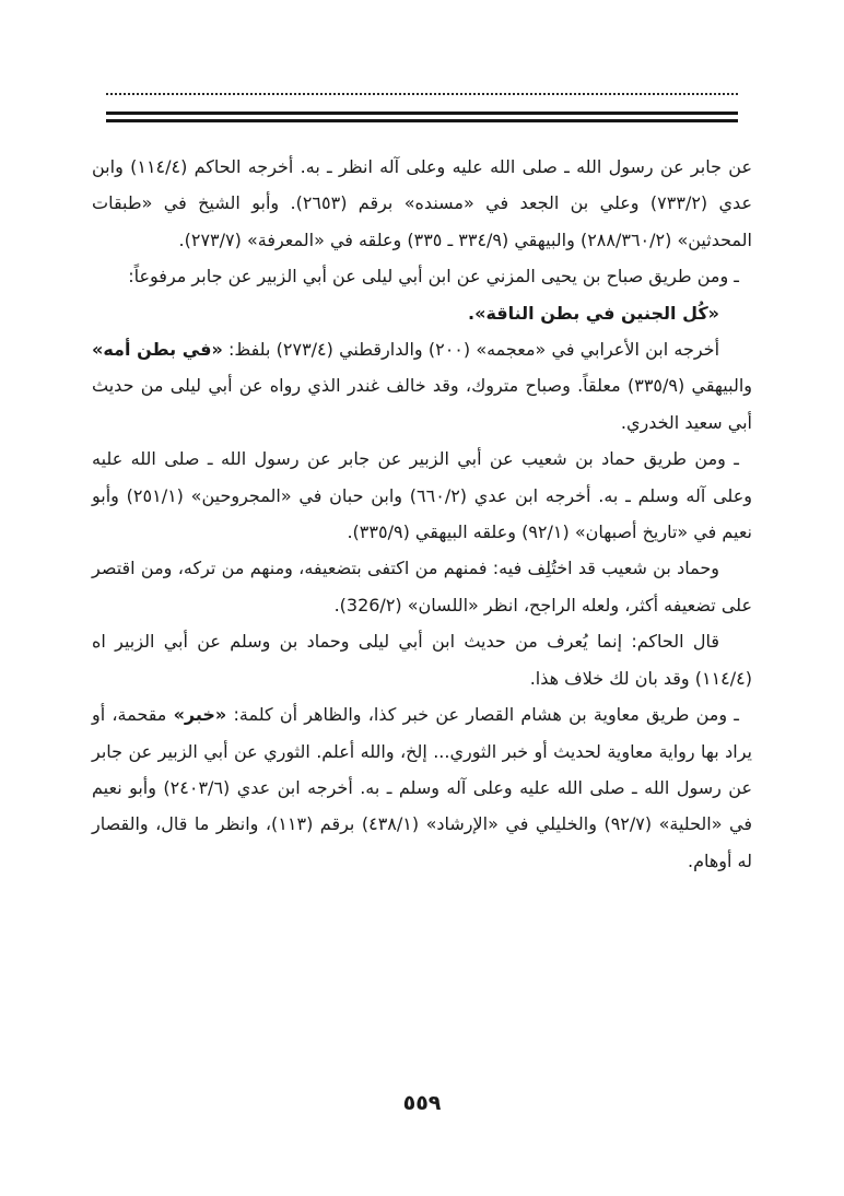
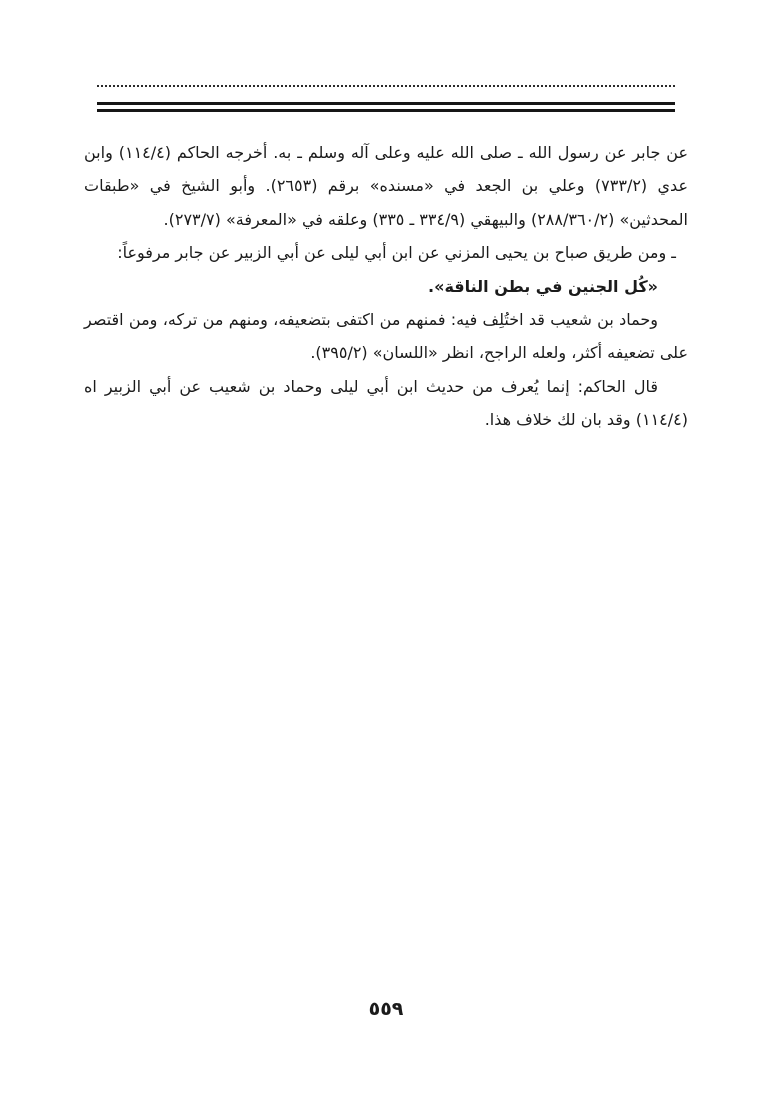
- عن جابر عن رسول الله ـ صلى الله عليه وعلى آله انظر ـ به. أخرجه الحاكم (١١٤/٤) وابن عدي (٧٣٣/٢) وعلي بن الجعد في «مسنده» برقم (٢٦٥٣). وأبو الشيخ في «طبقات المحدثين» (٢٨٨/٣٦٠/٢) والبيهقي (٣٣٤/٩ ـ ٣٣٥) وعلقه في «المعرفة» (٢٧٣/٧).
+ عن جابر عن رسول الله ـ صلى الله عليه وعلى آله وسلم ـ به. أخرجه الحاكم (١١٤/٤) وابن عدي (٧٣٣/٢) وعلي بن الجعد في «مسنده» برقم (٢٦٥٣). وأبو الشيخ في «طبقات المحدثين» (٢٨٨/٣٦٠/٢) والبيهقي (٣٣٤/٩ ـ ٣٣٥) وعلقه في «المعرفة» (٢٧٣/٧).
  ـ ومن طريق صباح بن يحيى المزني عن ابن أبي ليلى عن أبي الزبير عن جابر مرفوعاً:
  «كُل الجنين في بطن الناقة».
- أخرجه ابن الأعرابي في «معجمه» (٢٠٠) والدارقطني (٢٧٣/٤) بلفظ: «في بطن أمه» والبيهقي (٣٣٥/٩) معلقاً. وصباح متروك، وقد خالف غندر الذي رواه عن أبي ليلى من حديث أبي سعيد الخدري.
- ـ ومن طريق حماد بن شعيب عن أبي الزبير عن جابر عن رسول الله ـ صلى الله عليه وعلى آله وسلم ـ به. أخرجه ابن عدي (٦٦٠/٢) وابن حبان في «المجروحين» (٢٥١/١) وأبو نعيم في «تاريخ أصبهان» (٩٢/١) وعلقه البيهقي (٣٣٥/٩).
- وحماد بن شعيب قد اختُلِف فيه: فمنهم من اكتفى بتضعيفه، ومنهم من تركه، ومن اقتصر على تضعيفه أكثر، ولعله الراجح، انظر «اللسان» (326/٢).
+ وحماد بن شعيب قد اختُلِف فيه: فمنهم من اكتفى بتضعيفه، ومنهم من تركه، ومن اقتصر على تضعيفه أكثر، ولعله الراجح، انظر «اللسان» (٣٩٥/٢).
- قال الحاكم: إنما يُعرف من حديث ابن أبي ليلى وحماد بن وسلم عن أبي الزبير اه (١١٤/٤) وقد بان لك خلاف هذا.
+ قال الحاكم: إنما يُعرف من حديث ابن أبي ليلى وحماد بن شعيب عن أبي الزبير اه (١١٤/٤) وقد بان لك خلاف هذا.
- ـ ومن طريق معاوية بن هشام القصار عن خبر كذا، والظاهر أن كلمة: «خبر» مقحمة، أو يراد بها رواية معاوية لحديث أو خبر الثوري... إلخ، والله أعلم. الثوري عن أبي الزبير عن جابر عن رسول الله ـ صلى الله عليه وعلى آله وسلم ـ به. أخرجه ابن عدي (٢٤٠٣/٦) وأبو نعيم في «الحلية» (٩٢/٧) والخليلي في «الإرشاد» (٤٣٨/١) برقم (١١٣)، وانظر ما قال، والقصار له أوهام.
  ٥٥٩
